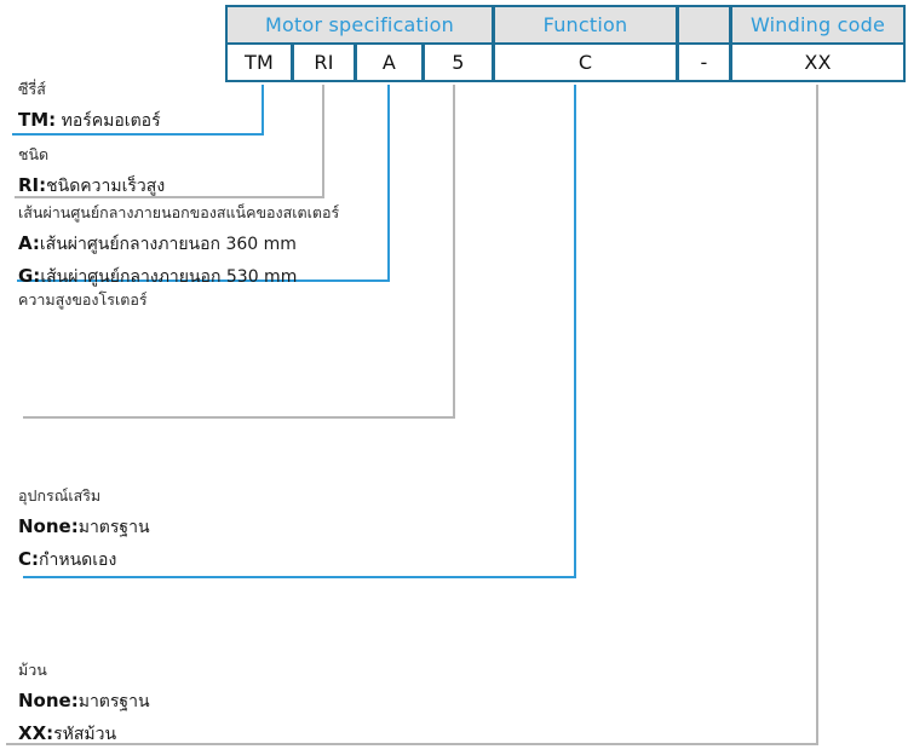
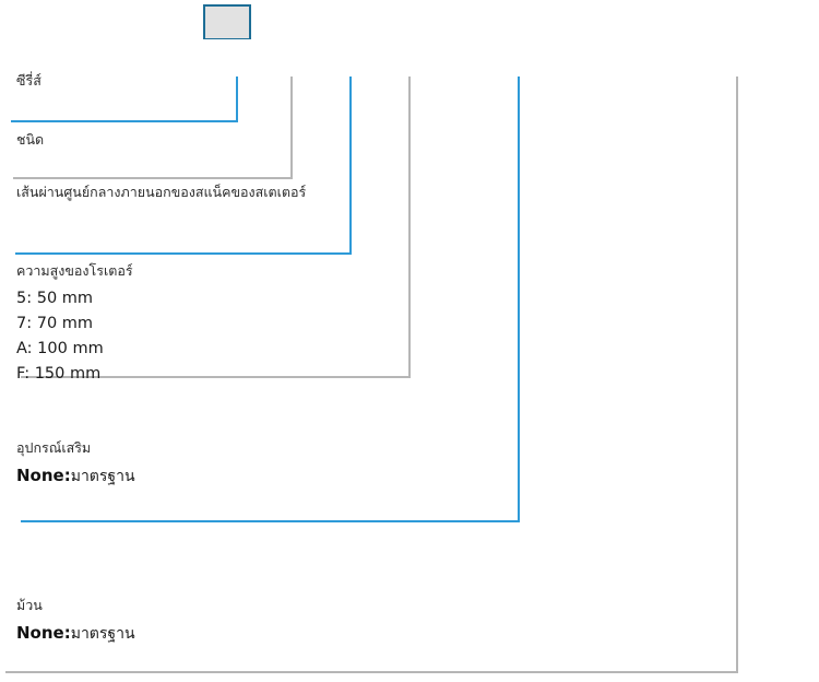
- Motor specification
- Function
- Winding code
- TM
- RI
- A
- 5
- C
- -
- XX
  ซีรี่ส์
- TM: ทอร์คมอเตอร์
  ชนิด
- RI:ชนิดความเร็วสูง
  เส้นผ่านศูนย์กลางภายนอกของสแน็คของสเตเตอร์
- A:เส้นผ่าศูนย์กลางภายนอก 360 mm
- G:เส้นผ่าศูนย์กลางภายนอก 530 mm
  ความสูงของโรเตอร์
+ 5: 50 mm
+ 7: 70 mm
+ A: 100 mm
+ F: 150 mm
  อุปกรณ์เสริม
  None:มาตรฐาน
- C:กำหนดเอง
  ม้วน
  None:มาตรฐาน
- XX:รหัสม้วน
